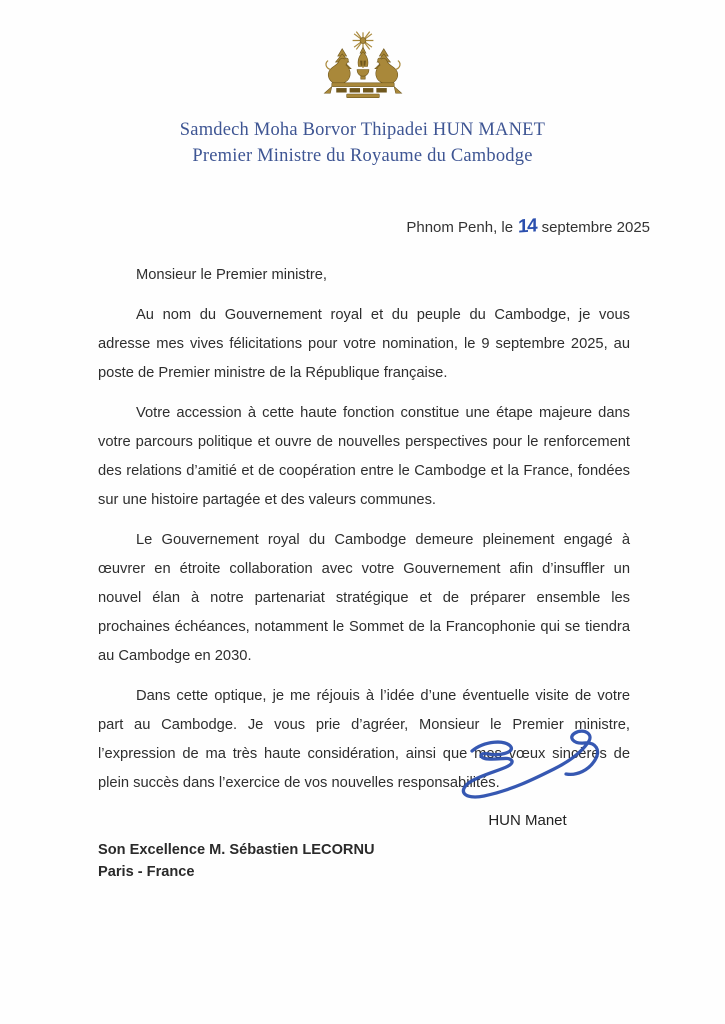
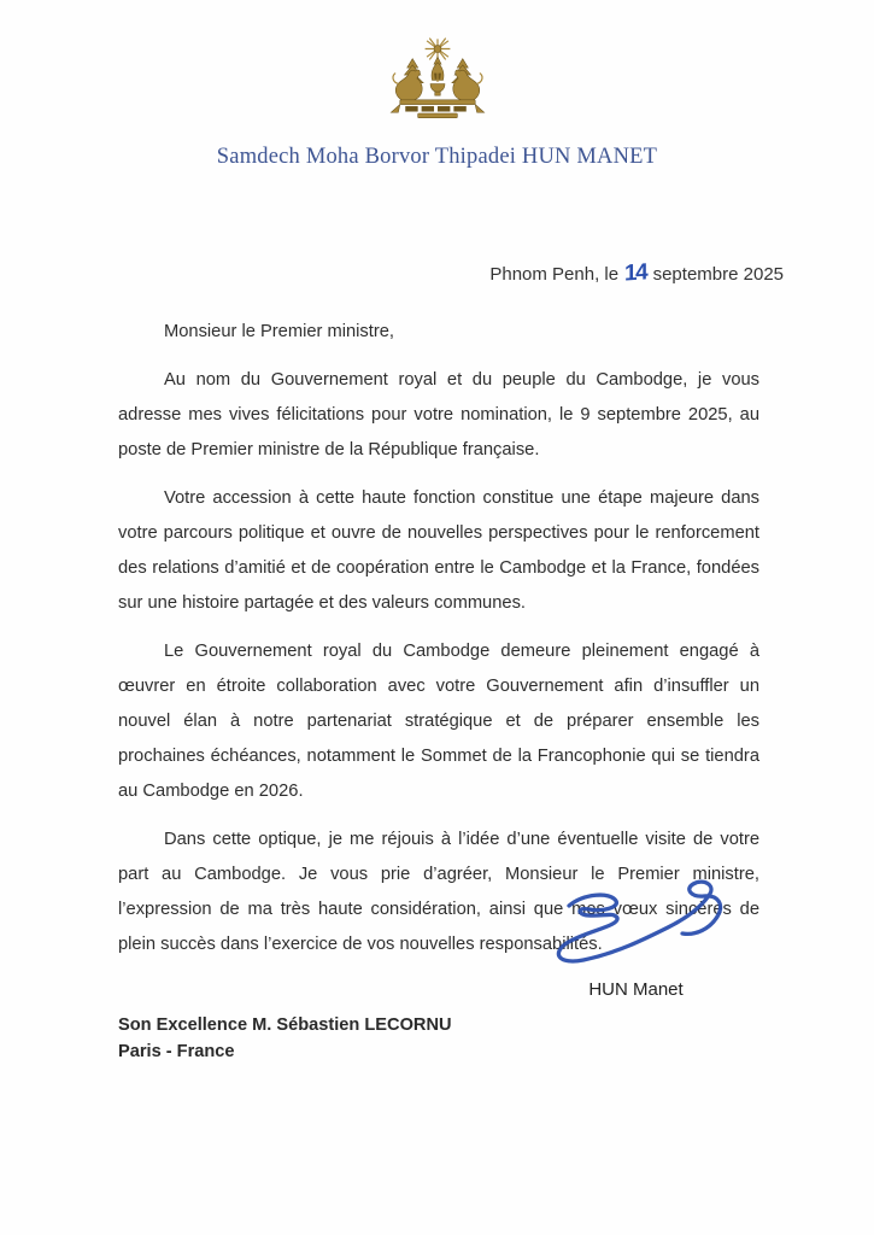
  Samdech Moha Borvor Thipadei HUN MANET
- Premier Ministre du Royaume du Cambodge
  Monsieur le Premier ministre,
  Au nom du Gouvernement royal et du peuple du Cambodge, je vous adresse mes vives félicitations pour votre nomination, le 9 septembre 2025, au poste de Premier ministre de la République française.
  Votre accession à cette haute fonction constitue une étape majeure dans votre parcours politique et ouvre de nouvelles perspectives pour le renforcement des relations d’amitié et de coopération entre le Cambodge et la France, fondées sur une histoire partagée et des valeurs communes.
- Le Gouvernement royal du Cambodge demeure pleinement engagé à œuvrer en étroite collaboration avec votre Gouvernement afin d’insuffler un nouvel élan à notre partenariat stratégique et de préparer ensemble les prochaines échéances, notamment le Sommet de la Francophonie qui se tiendra au Cambodge en 2030.
+ Le Gouvernement royal du Cambodge demeure pleinement engagé à œuvrer en étroite collaboration avec votre Gouvernement afin d’insuffler un nouvel élan à notre partenariat stratégique et de préparer ensemble les prochaines échéances, notamment le Sommet de la Francophonie qui se tiendra au Cambodge en 2026.
  Dans cette optique, je me réjouis à l’idée d’une éventuelle visite de votre part au Cambodge. Je vous prie d’agréer, Monsieur le Premier ministre, l’expression de ma très haute considération, ainsi que vœux sincères de plein succès dans l’exercice de vos nouvelles responsabités.
  HUN Manet
  Son Excellence M. Sébastien LECORNU
  Paris - France
